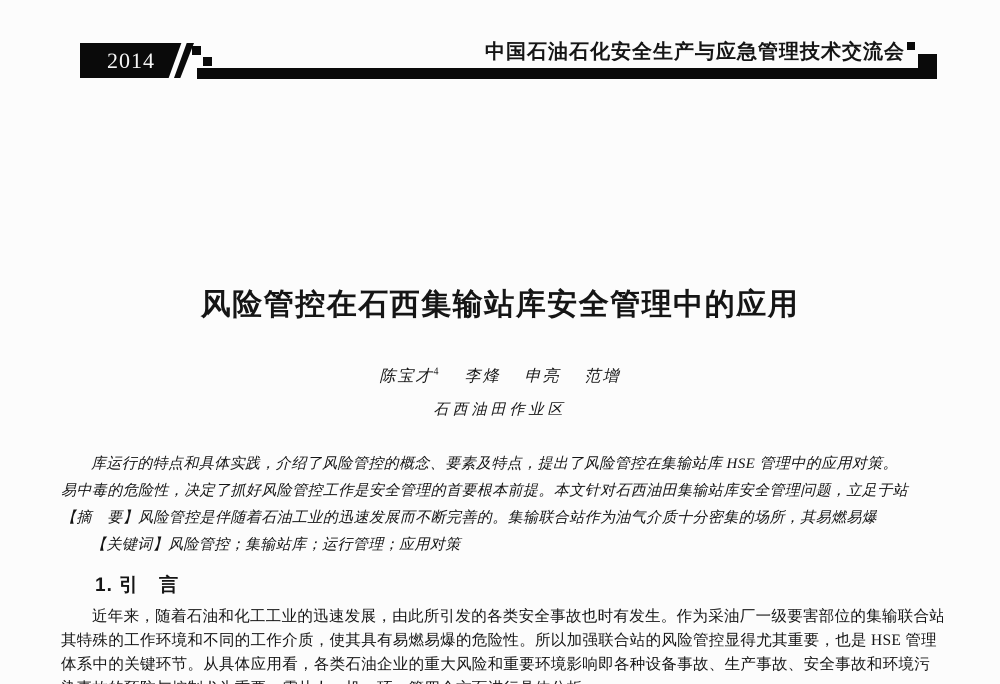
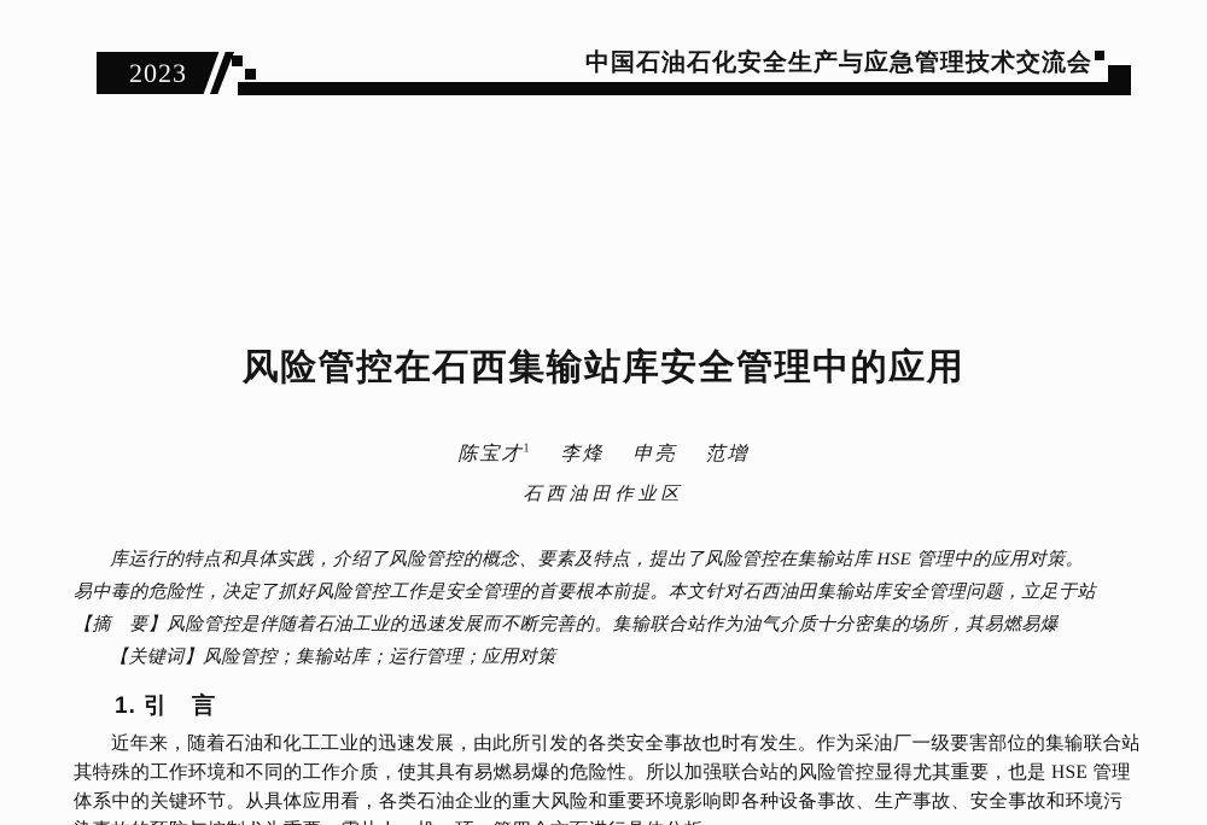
- 2014
+ 2023
  中国石油石化安全生产与应急管理技术交流会
  风险管控在石西集输站库安全管理中的应用
- 陈宝才4 李烽 申亮 范增
+ 陈宝才1 李烽 申亮 范增
  石西油田作业区
  库运行的特点和具体实践，介绍了风险管控的概念、要素及特点，提出了风险管控在集输站库 HSE 管理中的应用对策。
  易中毒的危险性，决定了抓好风险管控工作是安全管理的首要根本前提。本文针对石西油田集输站库安全管理问题，立足于站
  【摘 要】风险管控是伴随着石油工业的迅速发展而不断完善的。集输联合站作为油气介质十分密集的场所，其易燃易爆
  【关键词】风险管控；集输站库；运行管理；应用对策
  1. 引 言
  近年来，随着石油和化工工业的迅速发展，由此所引发的各类安全事故也时有发生。作为采油厂一级要害部位的集输联合站
  其特殊的工作环境和不同的工作介质，使其具有易燃易爆的危险性。所以加强联合站的风险管控显得尤其重要，也是 HSE 管理
  体系中的关键环节。从具体应用看，各类石油企业的重大风险和重要环境影响即各种设备事故、生产事故、安全事故和环境污
